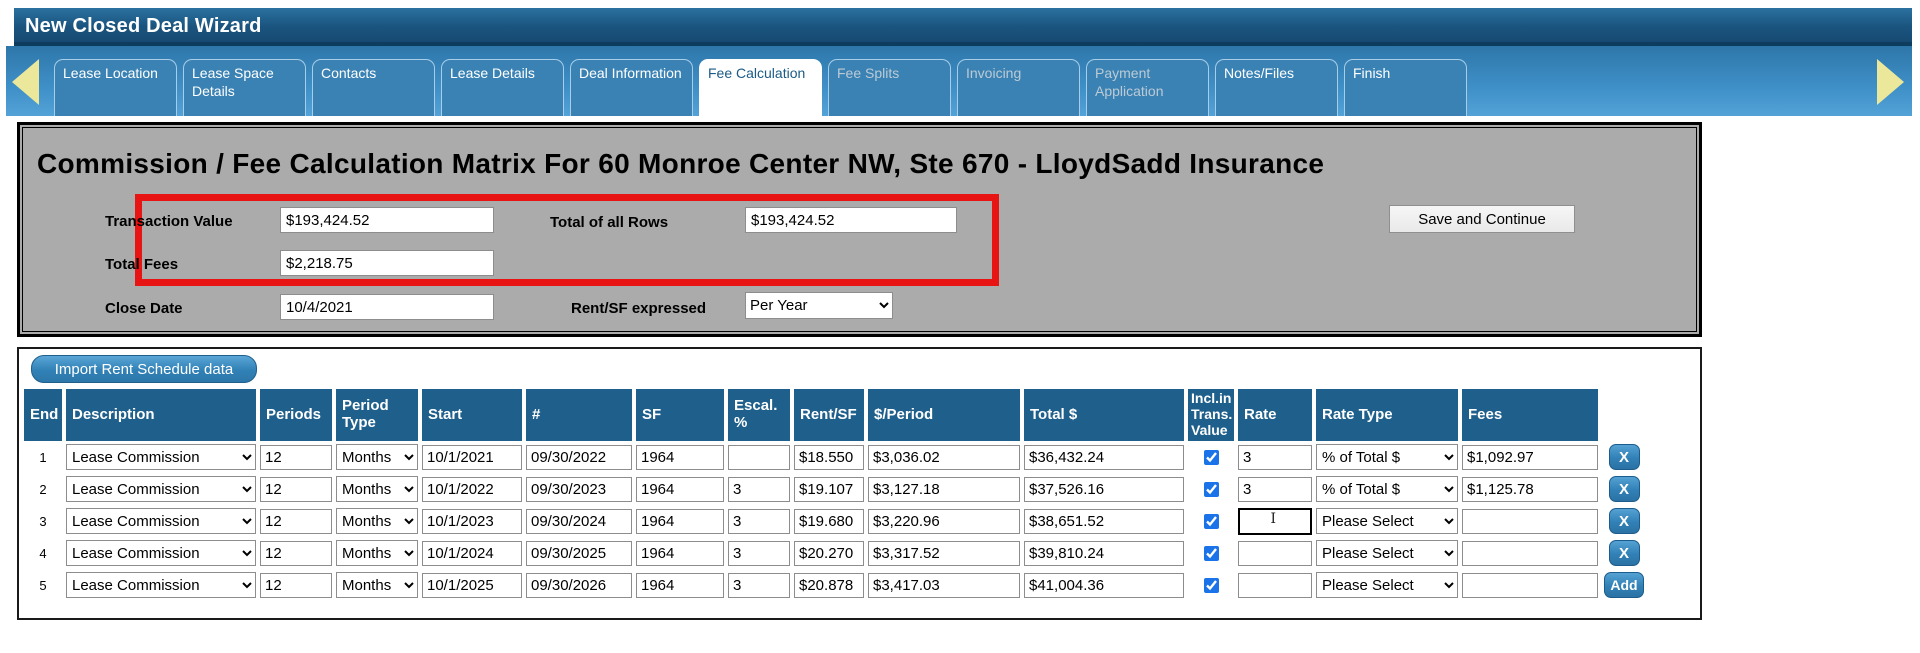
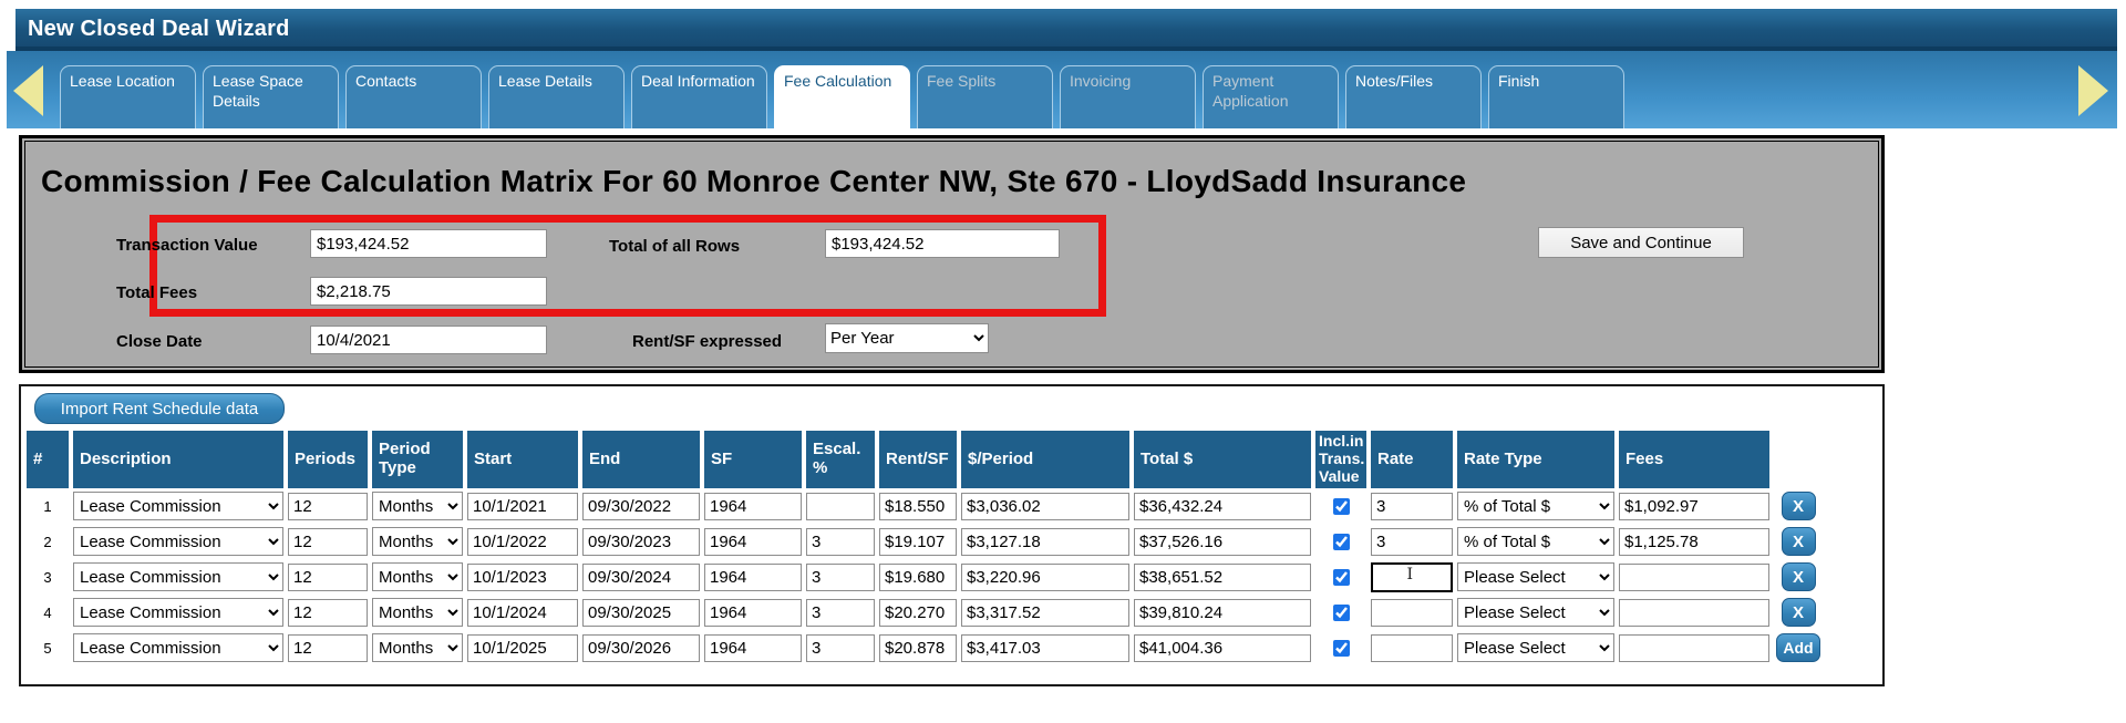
  New Closed Deal Wizard
  Lease Location
  Lease Space Details
  Contacts
  Lease Details
  Deal Information
  Fee Calculation
  Fee Splits
  Invoicing
  Payment Application
  Notes/Files
  Finish
  Commission / Fee Calculation Matrix For 60 Monroe Center NW, Ste 670 - LloydSadd Insurance
  Transaction Value
  $193,424.52
  Total of all Rows
  $193,424.52
  Total Fees
  $2,218.75
  Close Date
  10/4/2021
  Rent/SF expressed
  Per Year
  Save and Continue
  Import Rent Schedule data
- End
+ #
  Description
  Periods
  Period Type
  Start
- #
+ End
  SF
  Escal. %
  Rent/SF
  $/Period
  Total $
  Incl.in Trans. Value
  Rate
  Rate Type
  Fees
  1
  Lease Commission
  12
  Months
  10/1/2021
  09/30/2022
  1964
  $18.550
  $3,036.02
  $36,432.24
  3
  % of Total $
  $1,092.97
  X
  2
  Lease Commission
  12
  Months
  10/1/2022
  09/30/2023
  1964
  3
  $19.107
  $3,127.18
  $37,526.16
  3
  % of Total $
  $1,125.78
  X
  3
  Lease Commission
  12
  Months
  10/1/2023
  09/30/2024
  1964
  3
  $19.680
  $3,220.96
  $38,651.52
  I
  Please Select
  X
  4
  Lease Commission
  12
  Months
  10/1/2024
  09/30/2025
  1964
  3
  $20.270
  $3,317.52
  $39,810.24
  Please Select
  X
  5
  Lease Commission
  12
  Months
  10/1/2025
  09/30/2026
  1964
  3
  $20.878
  $3,417.03
  $41,004.36
  Please Select
  Add
